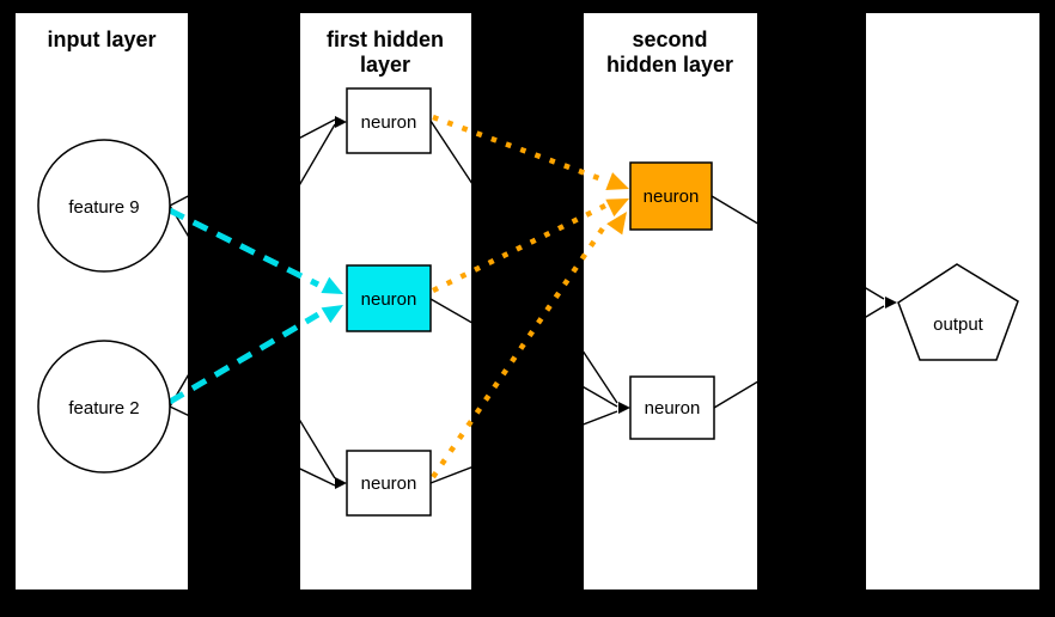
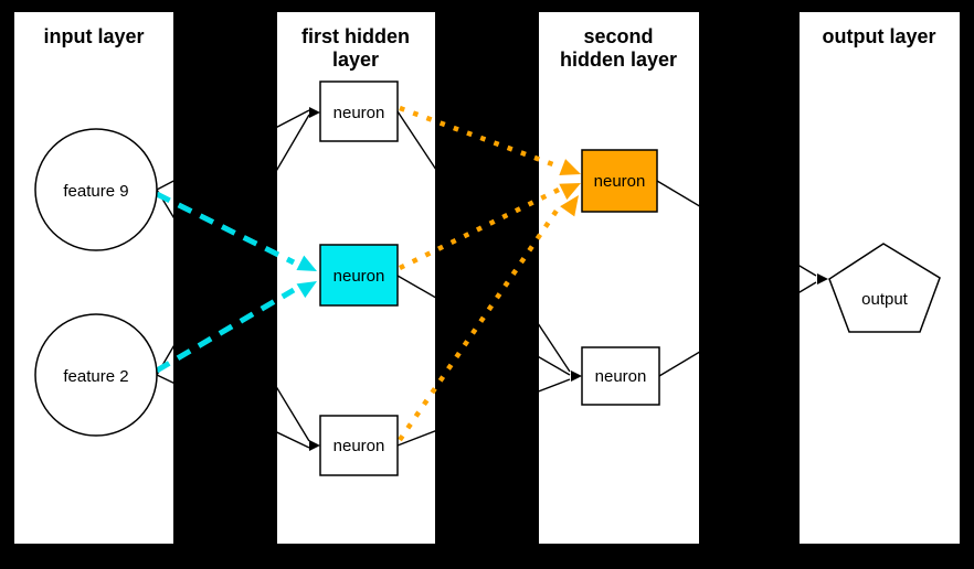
  input layer
  first hidden
  layer
  second
  hidden layer
+ output layer
  feature 9
  feature 2
  neuron
  neuron
  neuron
  neuron
  neuron
  output
